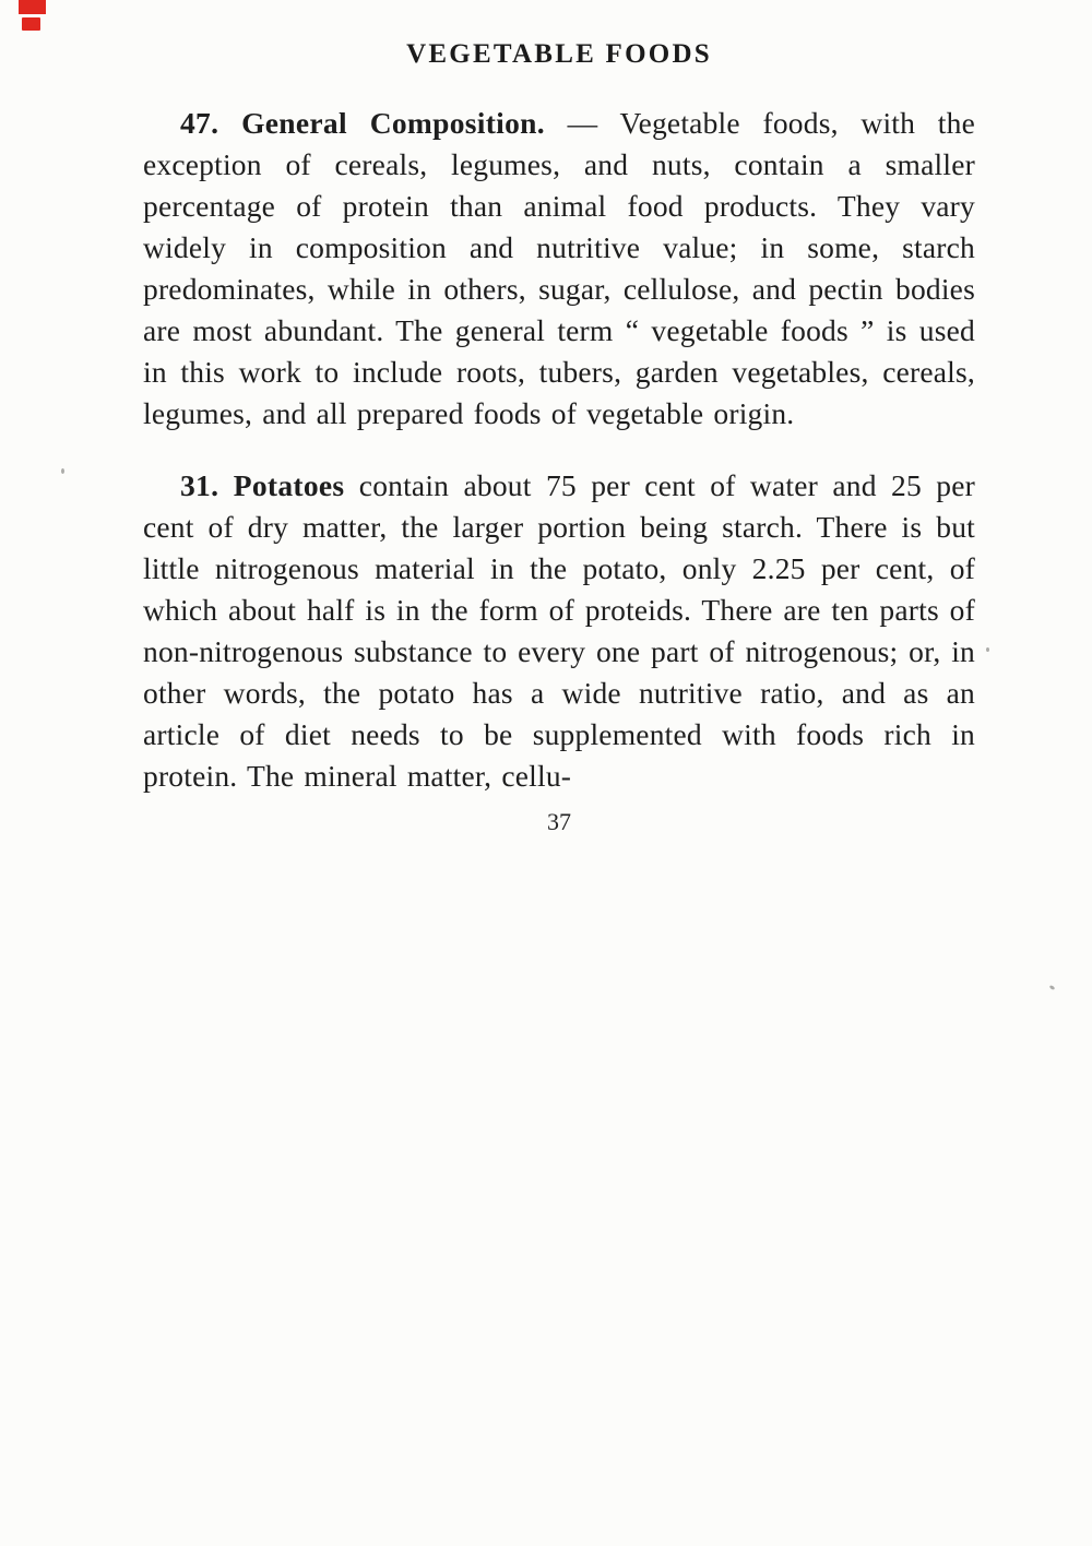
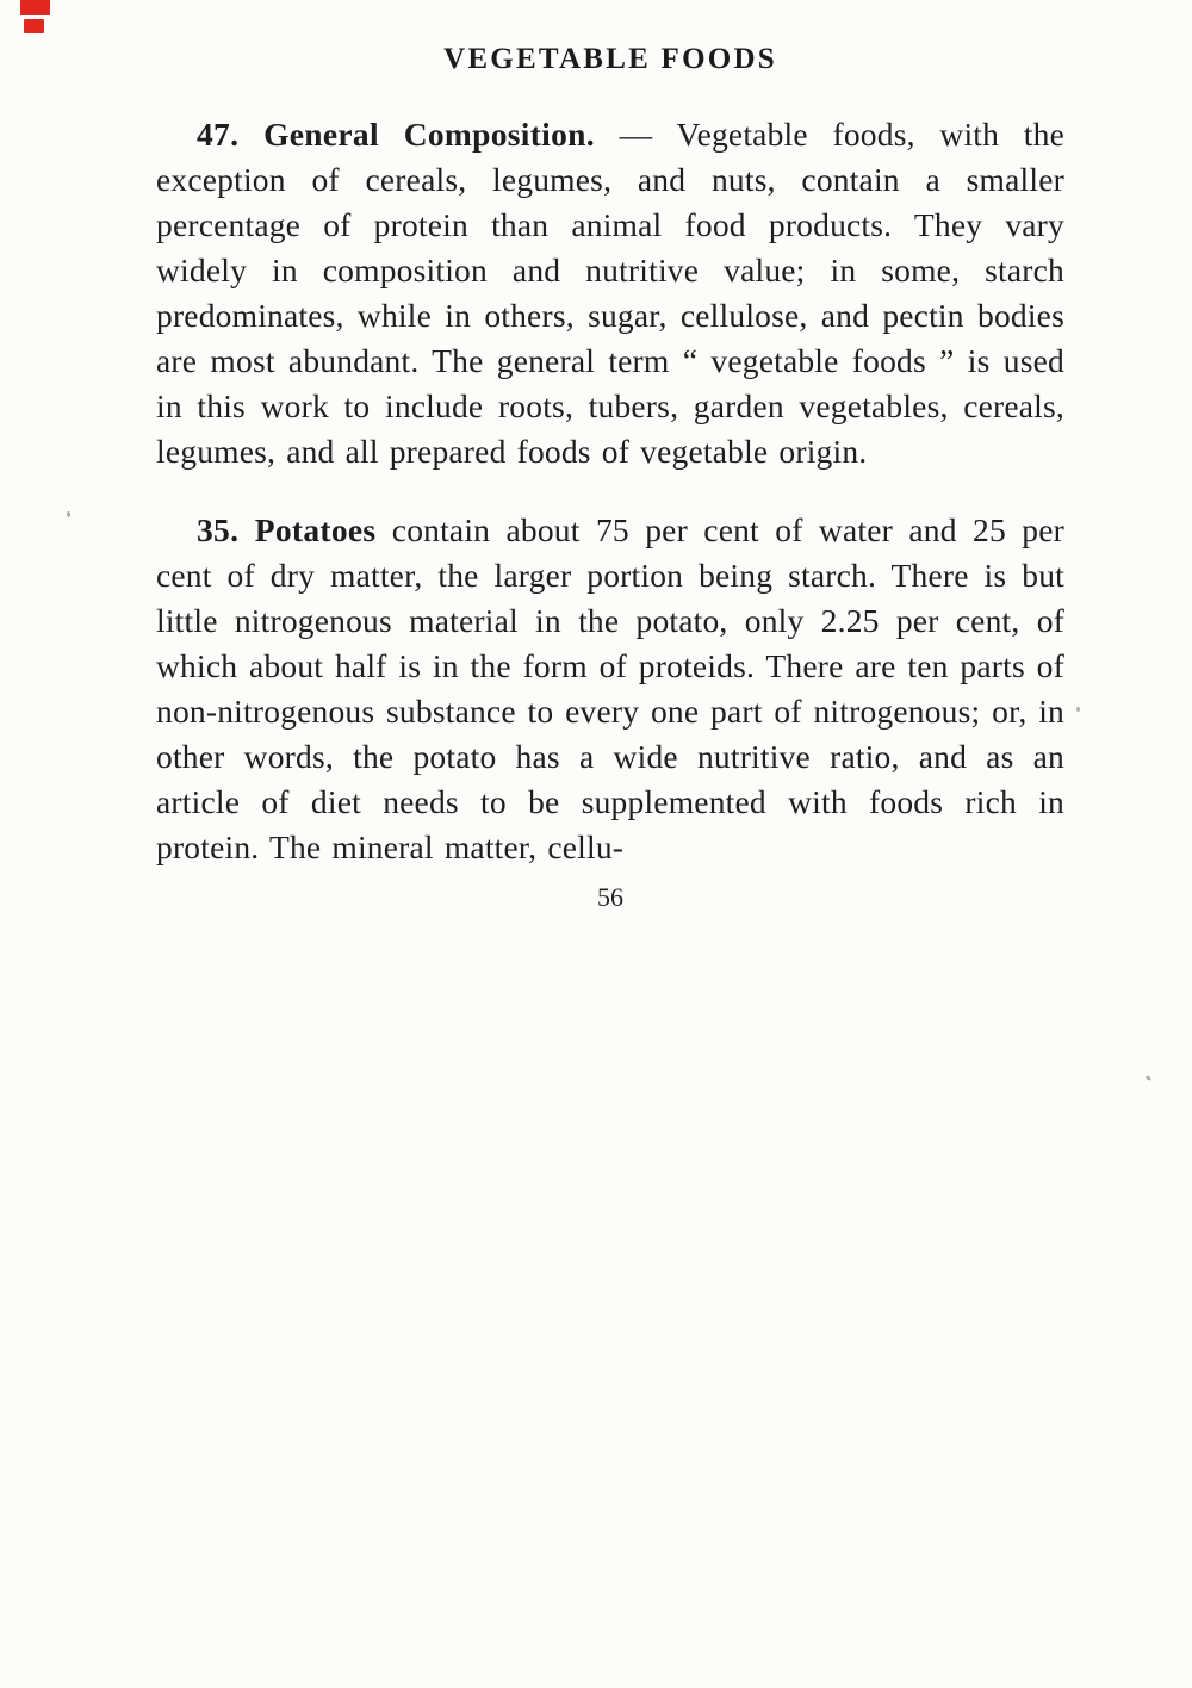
  VEGETABLE FOODS
  47. General Composition. — Vegetable foods, with the exception of cereals, legumes, and nuts, contain a smaller percentage of protein than animal food products. They vary widely in composition and nutritive value; in some, starch predominates, while in others, sugar, cellulose, and pectin bodies are most abundant. The general term “ vegetable foods ” is used in this work to include roots, tubers, garden vegetables, cereals, legumes, and all prepared foods of vegetable origin.
- 31. Potatoes contain about 75 per cent of water and 25 per cent of dry matter, the larger portion being starch. There is but little nitrogenous material in the potato, only 2.25 per cent, of which about half is in the form of proteids. There are ten parts of non-nitrogenous substance to every one part of nitrogenous; or, in other words, the potato has a wide nutritive ratio, and as an article of diet needs to be supplemented with foods rich in protein. The mineral matter, cellu-
+ 35. Potatoes contain about 75 per cent of water and 25 per cent of dry matter, the larger portion being starch. There is but little nitrogenous material in the potato, only 2.25 per cent, of which about half is in the form of proteids. There are ten parts of non-nitrogenous substance to every one part of nitrogenous; or, in other words, the potato has a wide nutritive ratio, and as an article of diet needs to be supplemented with foods rich in protein. The mineral matter, cellu-
- 37
+ 56
